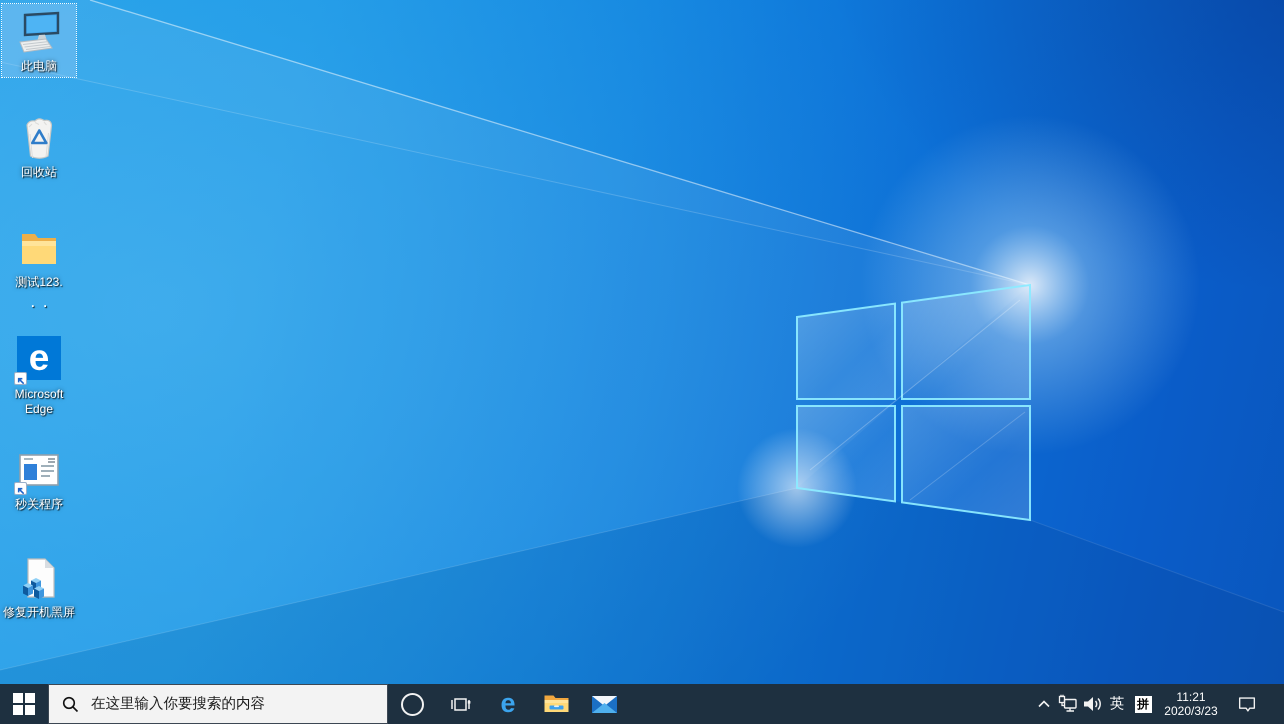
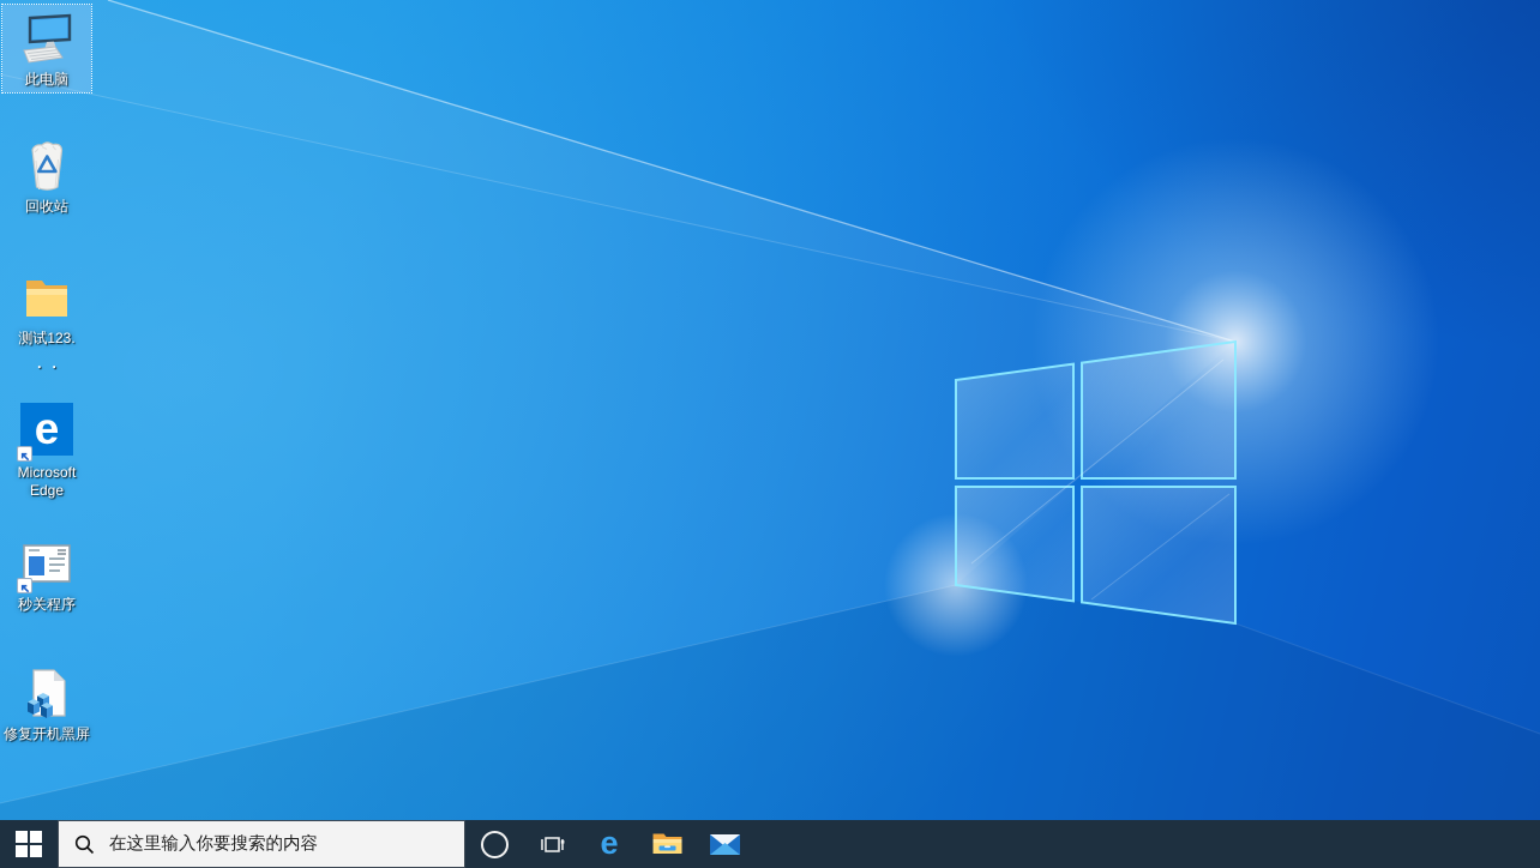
  此电脑
  回收站
  测试123.
  ..
  e
  Microsoft Edge
  秒关程序
  修复开机黑屏
  在这里输入你要搜索的内容
  e
- 英
- 拼
- 11:21
- 2020/3/23
